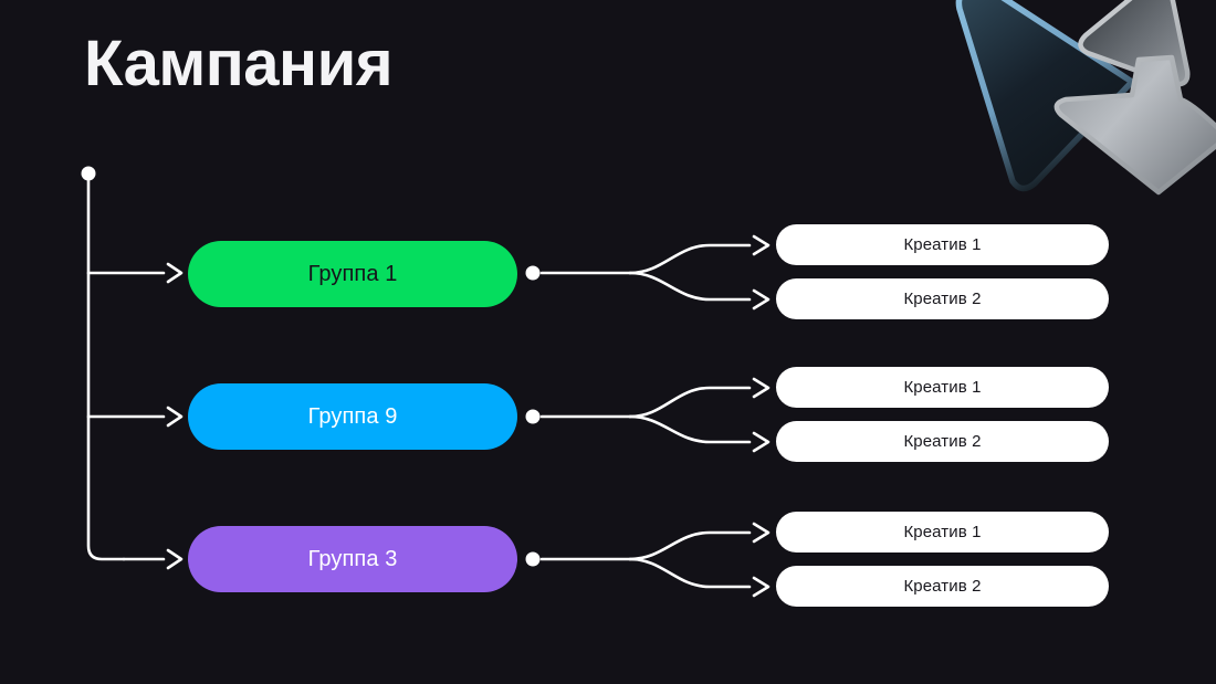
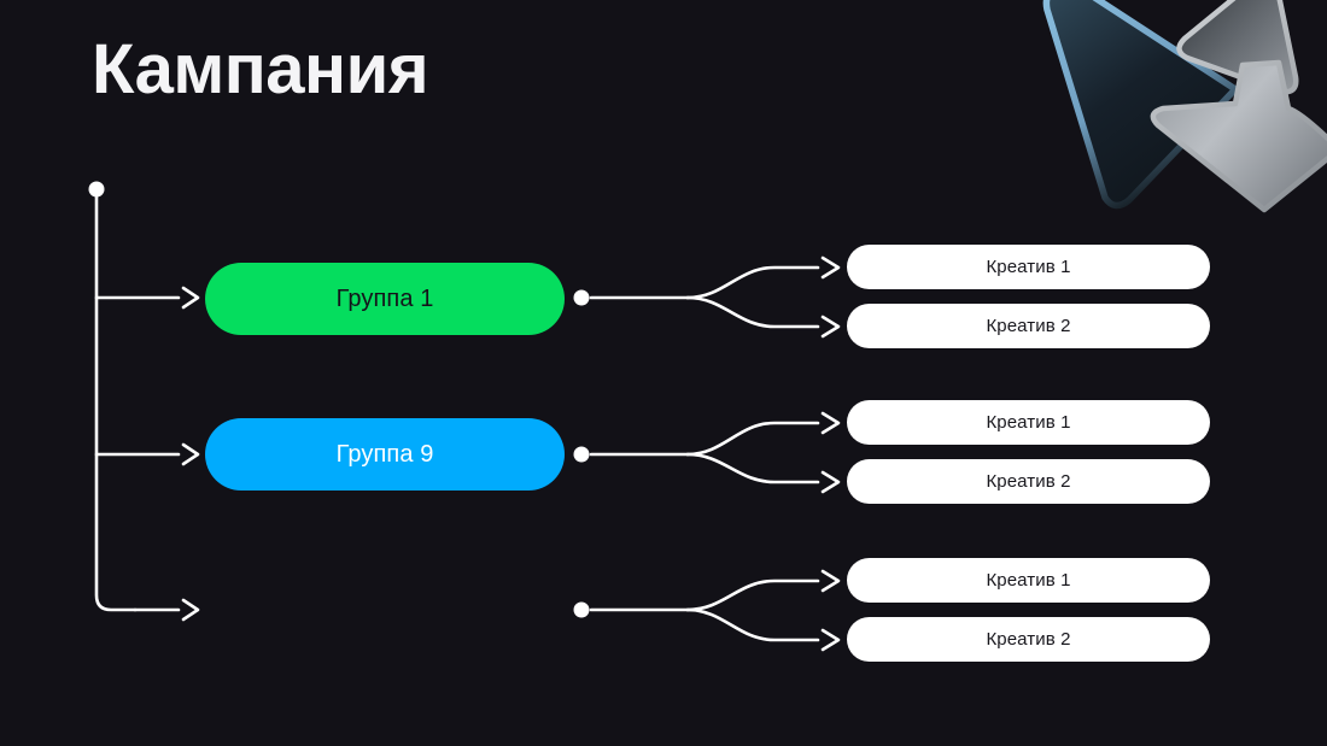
  Кампания
  Группа 1
  Группа 9
- Группа 3
  Креатив 1
  Креатив 2
  Креатив 1
  Креатив 2
  Креатив 1
  Креатив 2
